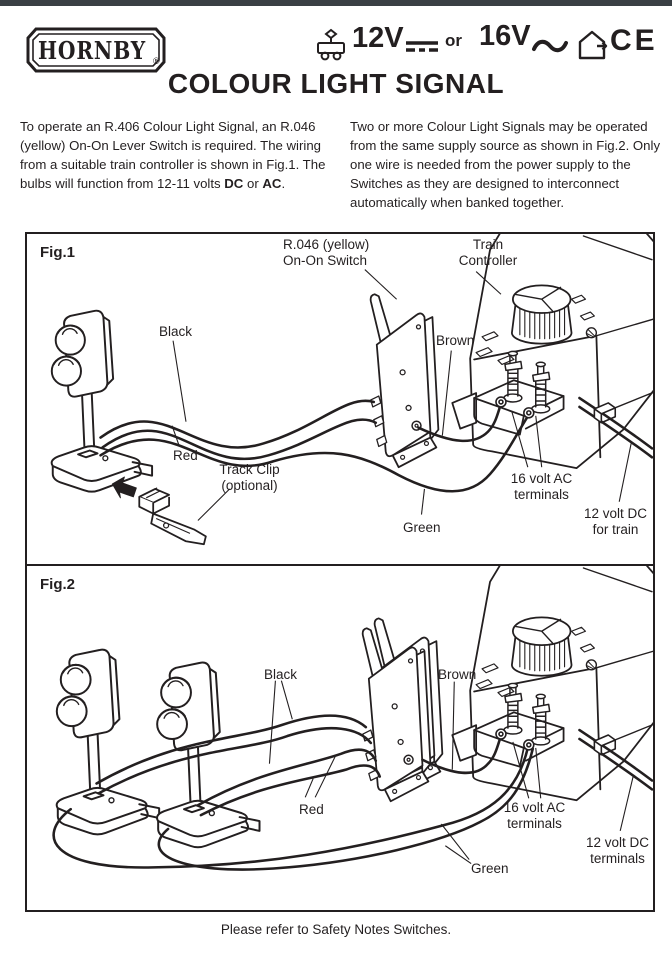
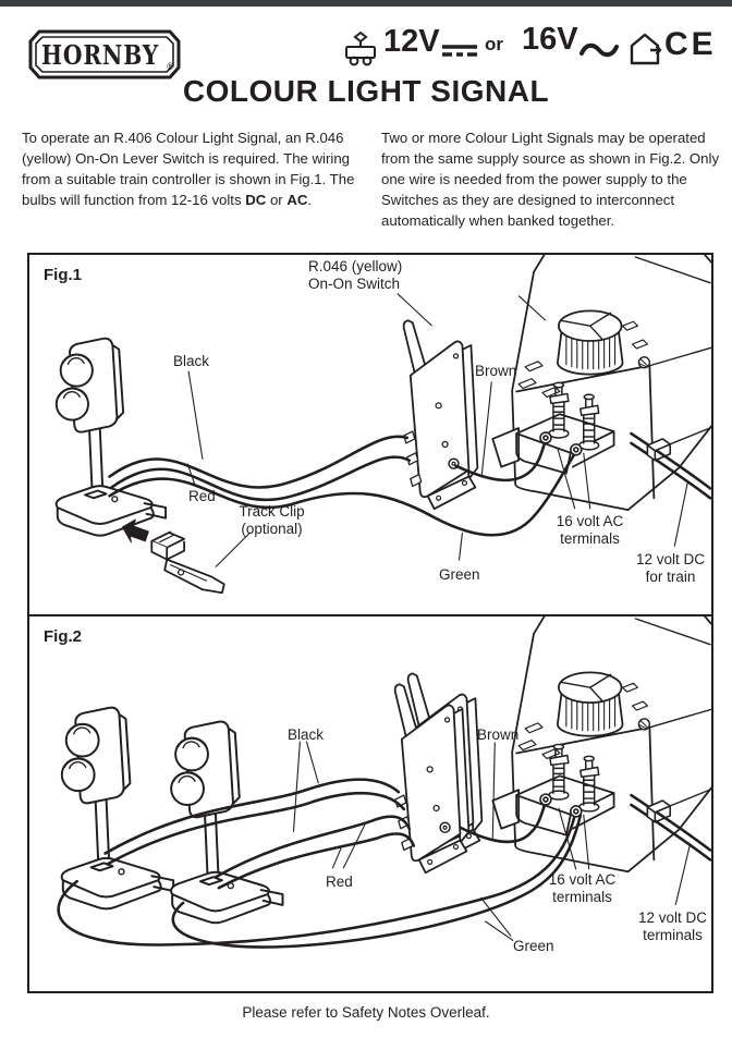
  HORNBY
  ®
  12V
  or
  16V
  CE
  COLOUR LIGHT SIGNAL
- To operate an R.406 Colour Light Signal, an R.046 (yellow) On-On Lever Switch is required. The wiring from a suitable train controller is shown in Fig.1. The bulbs will function from 12-11 volts DC or AC.
+ To operate an R.406 Colour Light Signal, an R.046 (yellow) On-On Lever Switch is required. The wiring from a suitable train controller is shown in Fig.1. The bulbs will function from 12-16 volts DC or AC.
  Two or more Colour Light Signals may be operated from the same supply source as shown in Fig.2. Only one wire is needed from the power supply to the Switches as they are designed to interconnect automatically when banked together.
  Fig.1
  R.046 (yellow)
  On-On Switch
- Train
- Controller
  Black
  Brown
  Red
  Track Clip
  (optional)
  16 volt AC
  terminals
  12 volt DC
  for train
  Green
  Fig.2
  Black
  Brown
  Red
  16 volt AC
  terminals
  12 volt DC
  terminals
  Green
- Please refer to Safety Notes Switches.
+ Please refer to Safety Notes Overleaf.
